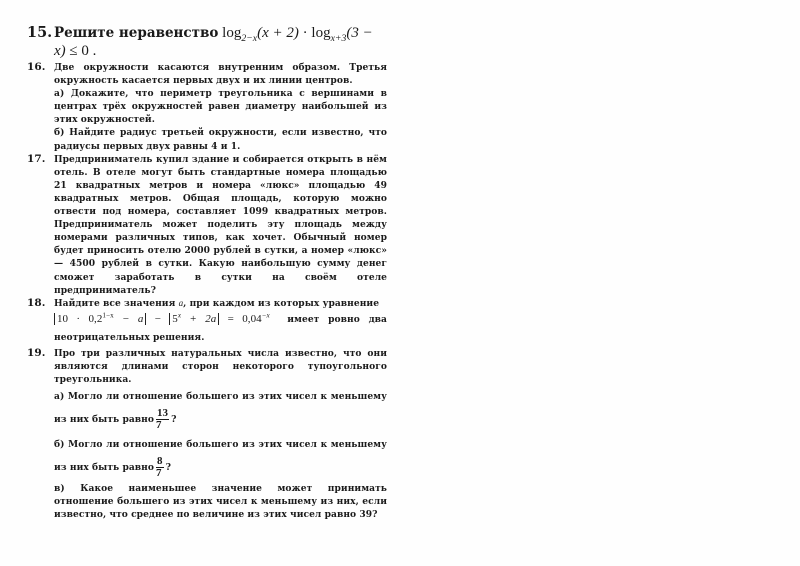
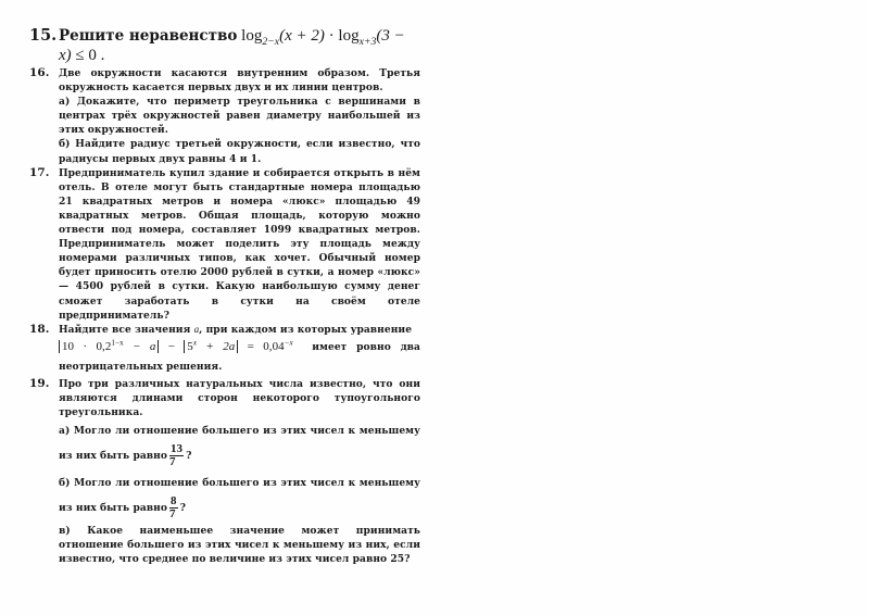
  15.
  Решите неравенство log2−x(x + 2) · logx+3(3 − x) ≤ 0 .
  16.
  Две окружности касаются внутренним образом. Третья окружность касается первых двух и их линии центров.
  а) Докажите, что периметр треугольника с вершинами в центрах трёх окружностей равен диаметру наибольшей из этих окружностей.
  б) Найдите радиус третьей окружности, если известно, что радиусы первых двух равны 4 и 1.
  17.
  Предприниматель купил здание и собирается открыть в нём отель. В отеле могут быть стандартные номера площадью 21 квадратных метров и номера «люкс» площадью 49 квадратных метров. Общая площадь, которую можно отвести под номера, составляет 1099 квадратных метров. Предприниматель может поделить эту площадь между номерами различных типов, как хочет. Обычный номер будет приносить отелю 2000 рублей в сутки, а номер «люкс» — 4500 рублей в сутки. Какую наибольшую сумму денег сможет заработать в сутки на своём отеле предприниматель?
  18.
  Найдите все значения a, при каждом из которых уравнение
  10 · 0,21−x − a − 5x + 2a = 0,04−x имеет ровно два неотрицательных решения.
  19.
  Про три различных натуральных числа известно, что они являются длинами сторон некоторого тупоугольного треугольника.
  а) Могло ли отношение большего из этих чисел к меньшему из них быть равно
  13
  7
  ?
  б) Могло ли отношение большего из этих чисел к меньшему из них быть равно
  8
  7
  ?
- в) Какое наименьшее значение может принимать отношение большего из этих чисел к меньшему из них, если известно, что среднее по величине из этих чисел равно 39?
+ в) Какое наименьшее значение может принимать отношение большего из этих чисел к меньшему из них, если известно, что среднее по величине из этих чисел равно 25?
